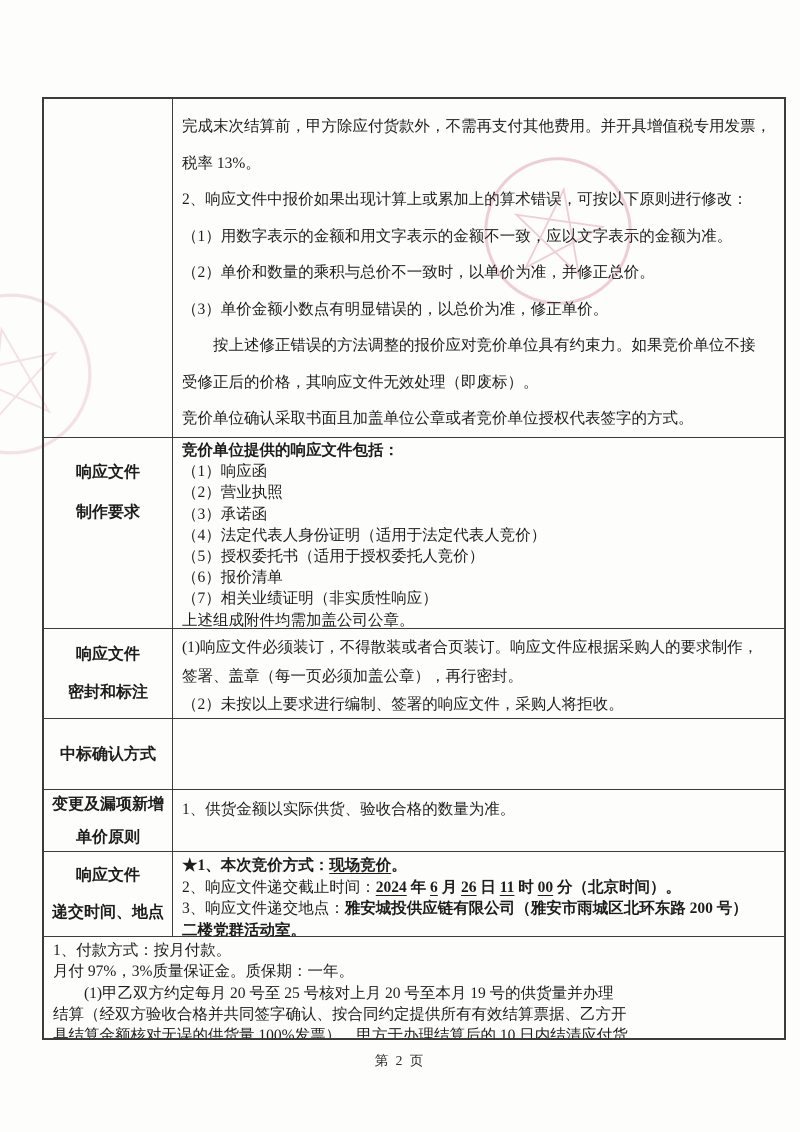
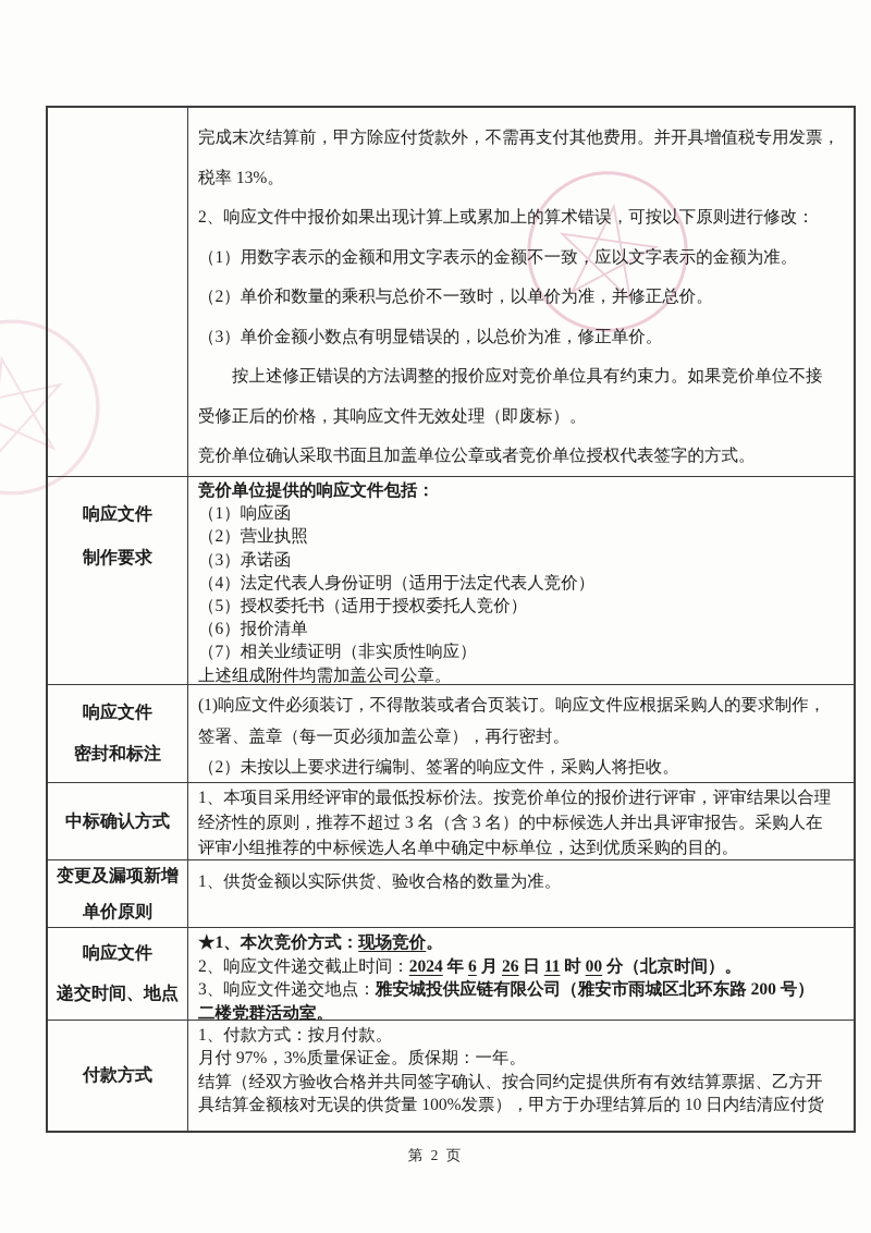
  完成末次结算前，甲方除应付货款外，不需再支付其他费用。并开具增值税专用发票，
  税率 13%。
  2、响应文件中报价如果出现计算上或累加上的算术错误，可按以下原则进行修改：
  （1）用数字表示的金额和用文字表示的金额不一致，应以文字表示的金额为准。
  （2）单价和数量的乘积与总价不一致时，以单价为准，并修正总价。
  （3）单价金额小数点有明显错误的，以总价为准，修正单价。
  按上述修正错误的方法调整的报价应对竞价单位具有约束力。如果竞价单位不接
  受修正后的价格，其响应文件无效处理（即废标）。
  竞价单位确认采取书面且加盖单位公章或者竞价单位授权代表签字的方式。
  响应文件
  制作要求
  竞价单位提供的响应文件包括：
  （1）响应函
  （2）营业执照
  （3）承诺函
  （4）法定代表人身份证明（适用于法定代表人竞价）
  （5）授权委托书（适用于授权委托人竞价）
  （6）报价清单
  （7）相关业绩证明（非实质性响应）
  上述组成附件均需加盖公司公章。
  响应文件
  密封和标注
  (1)响应文件必须装订，不得散装或者合页装订。响应文件应根据采购人的要求制作，
  签署、盖章（每一页必须加盖公章），再行密封。
  （2）未按以上要求进行编制、签署的响应文件，采购人将拒收。
  中标确认方式
+ 1、本项目采用经评审的最低投标价法。按竞价单位的报价进行评审，评审结果以合理
+ 经济性的原则，推荐不超过 3 名（含 3 名）的中标候选人并出具评审报告。采购人在
+ 评审小组推荐的中标候选人名单中确定中标单位，达到优质采购的目的。
  变更及漏项新增
  单价原则
  1、供货金额以实际供货、验收合格的数量为准。
  响应文件
  递交时间、地点
  ★1、本次竞价方式：现场竞价。
  2、响应文件递交截止时间：2024 年 6 月 26 日 11 时 00 分（北京时间）。
  3、响应文件递交地点：雅安城投供应链有限公司（雅安市雨城区北环东路 200 号）
  二楼党群活动室。
+ 付款方式
  1、付款方式：按月付款。
  月付 97%，3%质量保证金。质保期：一年。
- (1)甲乙双方约定每月 20 号至 25 号核对上月 20 号至本月 19 号的供货量并办理
  结算（经双方验收合格并共同签字确认、按合同约定提供所有有效结算票据、乙方开
  具结算金额核对无误的供货量 100%发票），甲方于办理结算后的 10 日内结清应付货
  第 2 页
